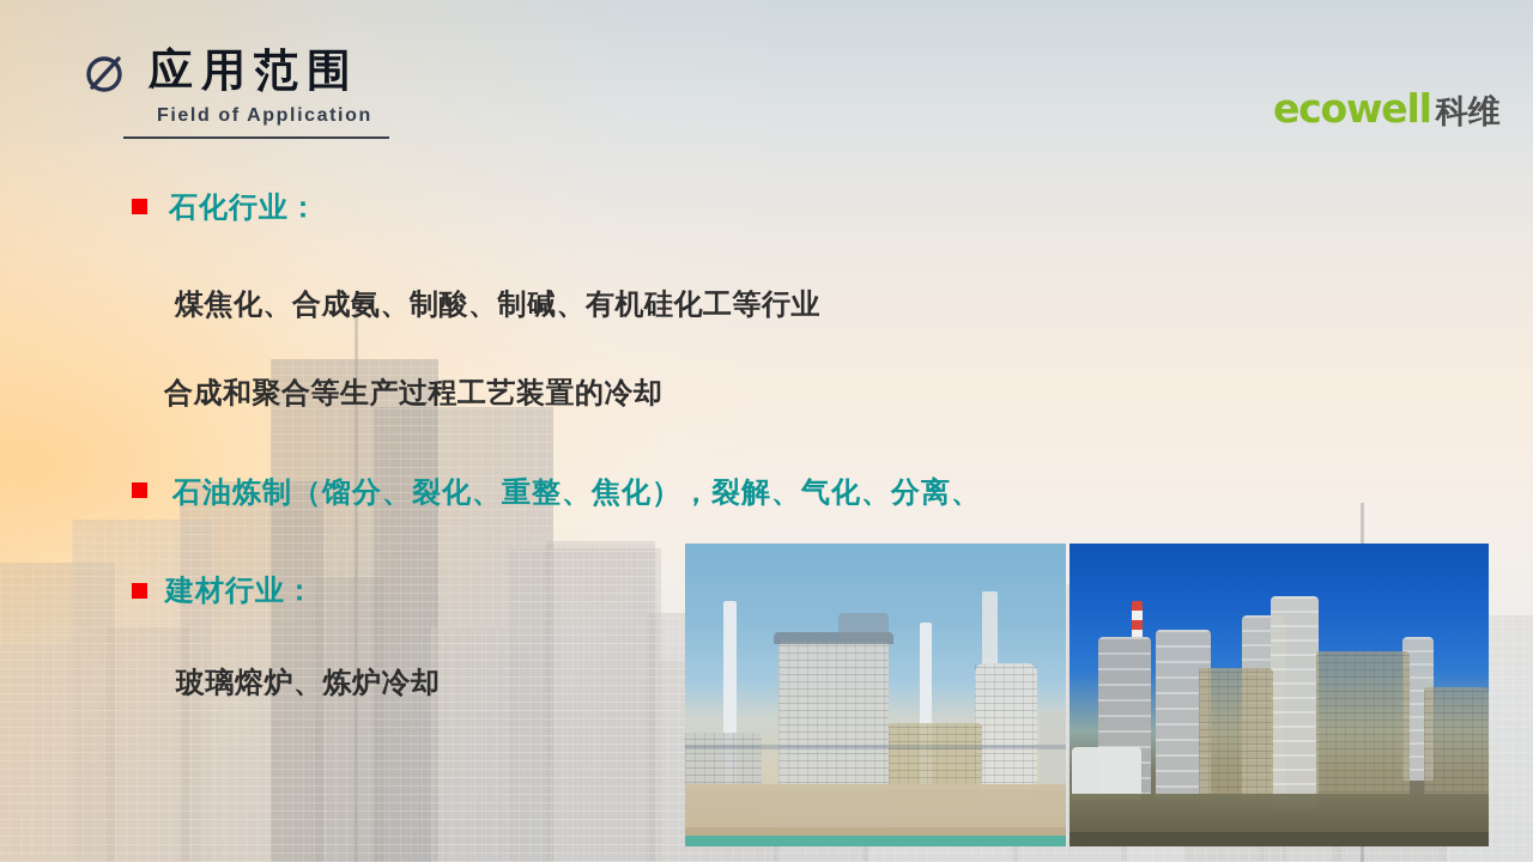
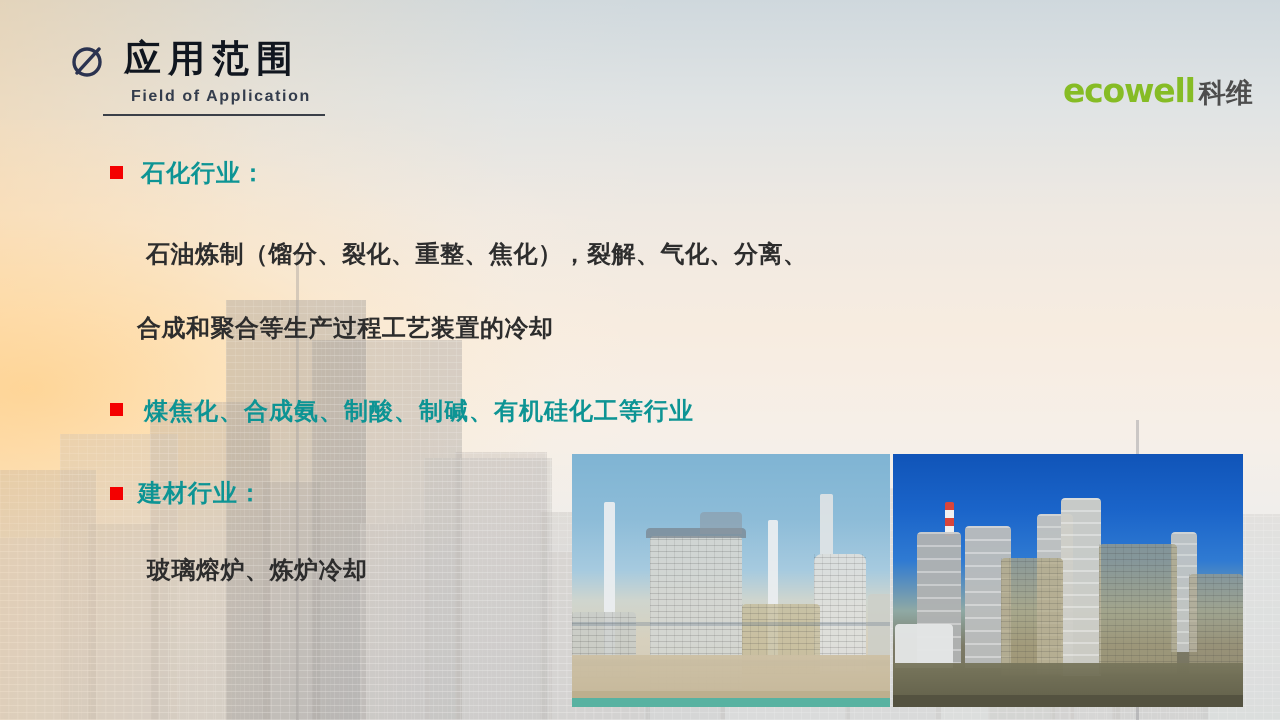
  应用范围
  Field of Application
  ecowell 科维
  石化行业：
- 煤焦化、合成氨、制酸、制碱、有机硅化工等行业
+ 石油炼制（馏分、裂化、重整、焦化），裂解、气化、分离、
  合成和聚合等生产过程工艺装置的冷却
- 石油炼制（馏分、裂化、重整、焦化），裂解、气化、分离、
+ 煤焦化、合成氨、制酸、制碱、有机硅化工等行业
  建材行业：
  玻璃熔炉、炼炉冷却
